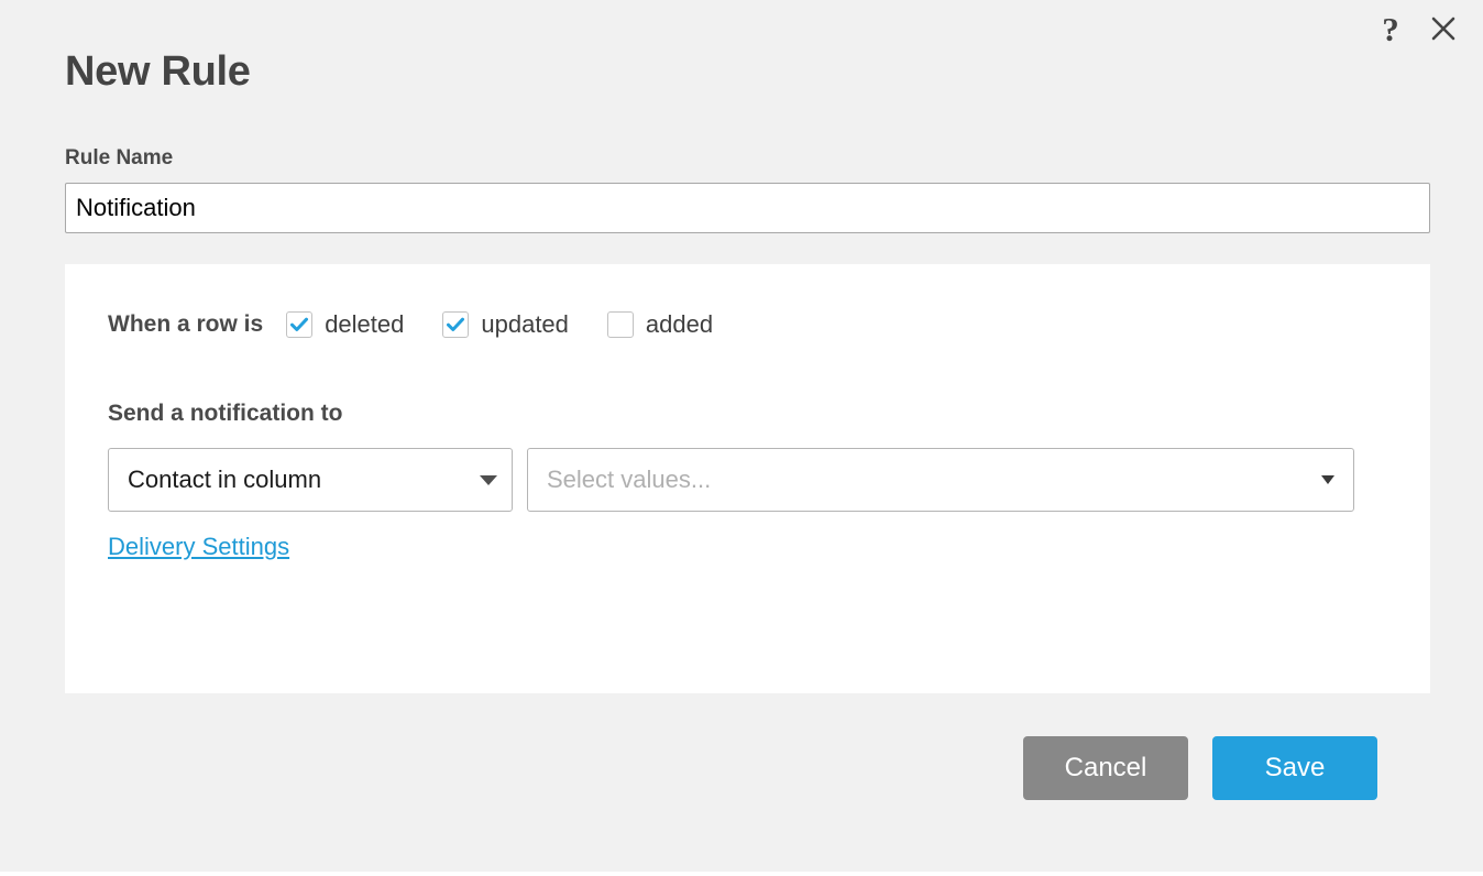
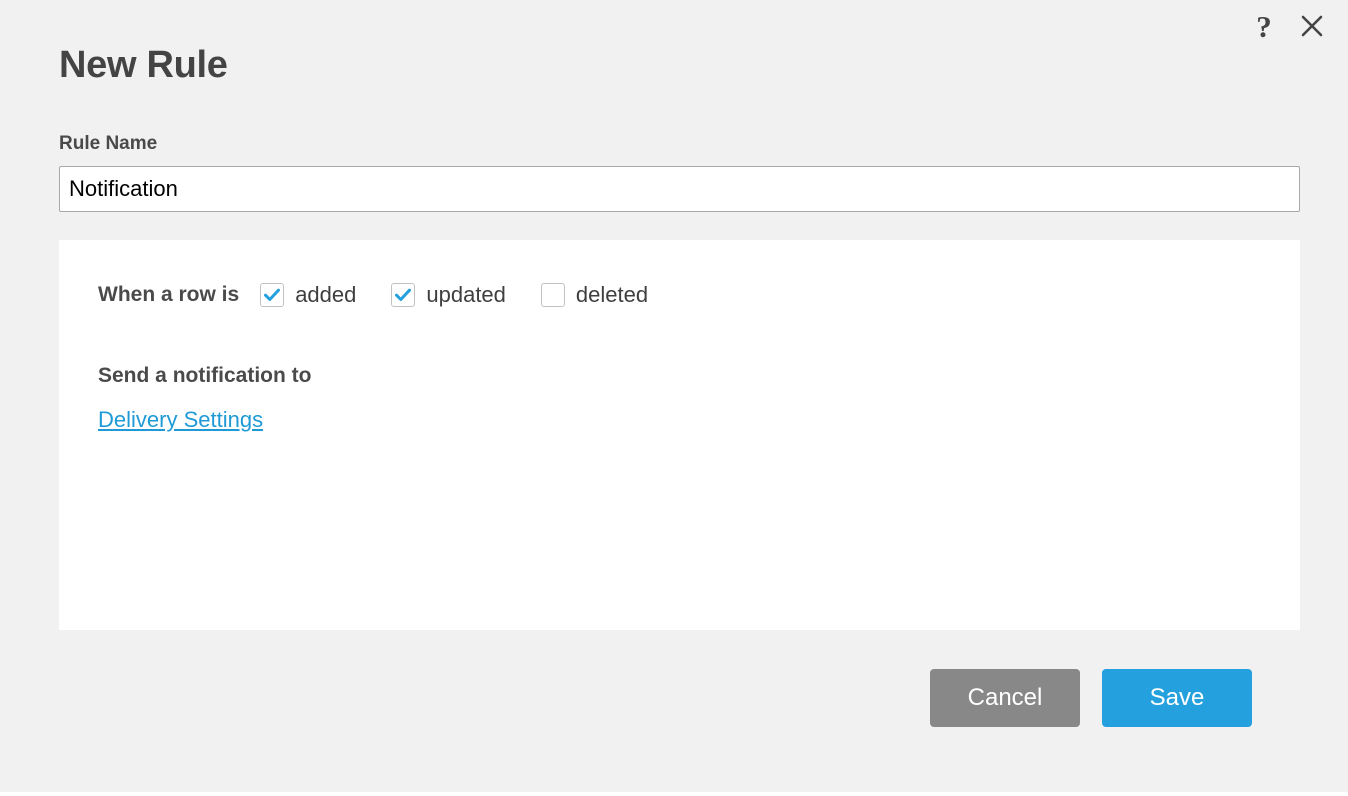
  ?
  New Rule
  Rule Name
  Notification
  When a row is
- deleted
+ added
  updated
- added
+ deleted
  Send a notification to
- Contact in column
- Select values...
  Delivery Settings
  Cancel
  Save
